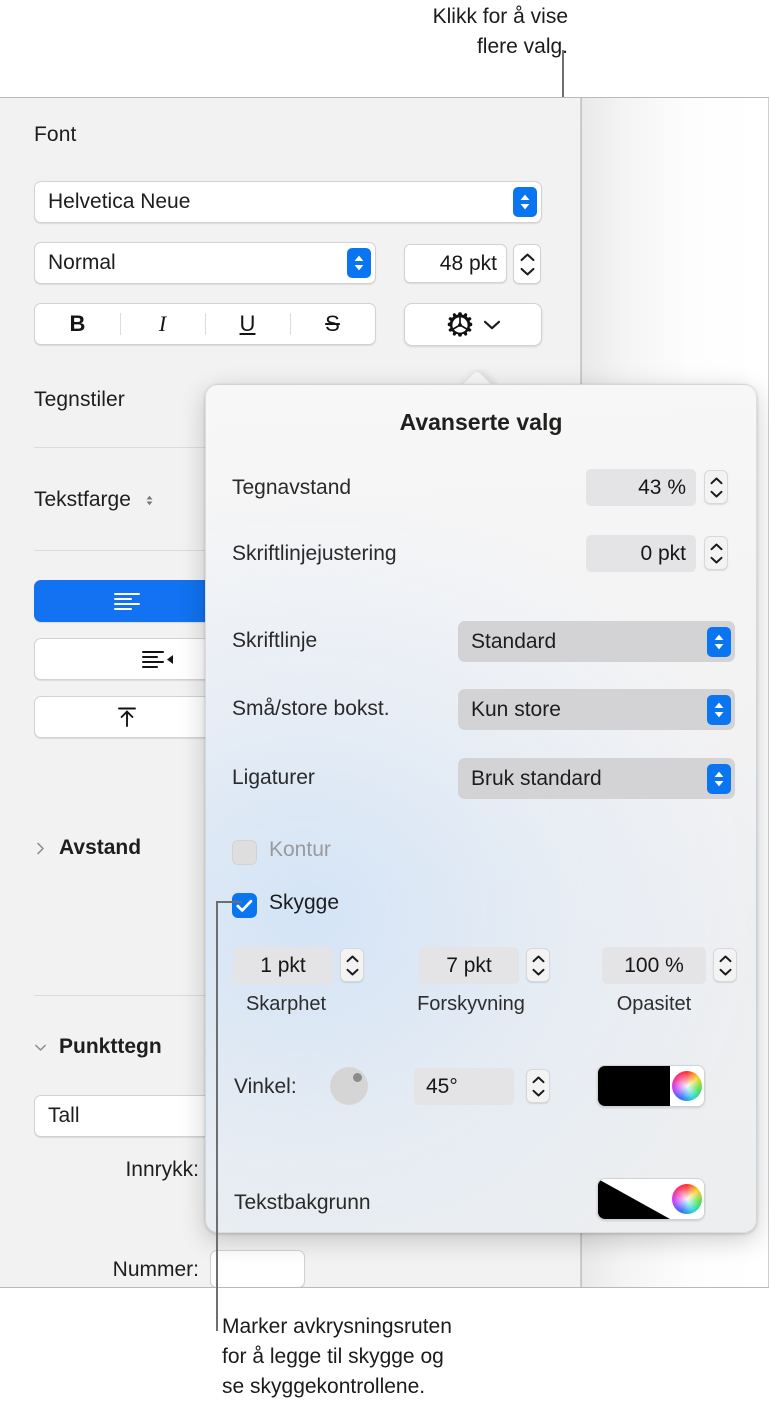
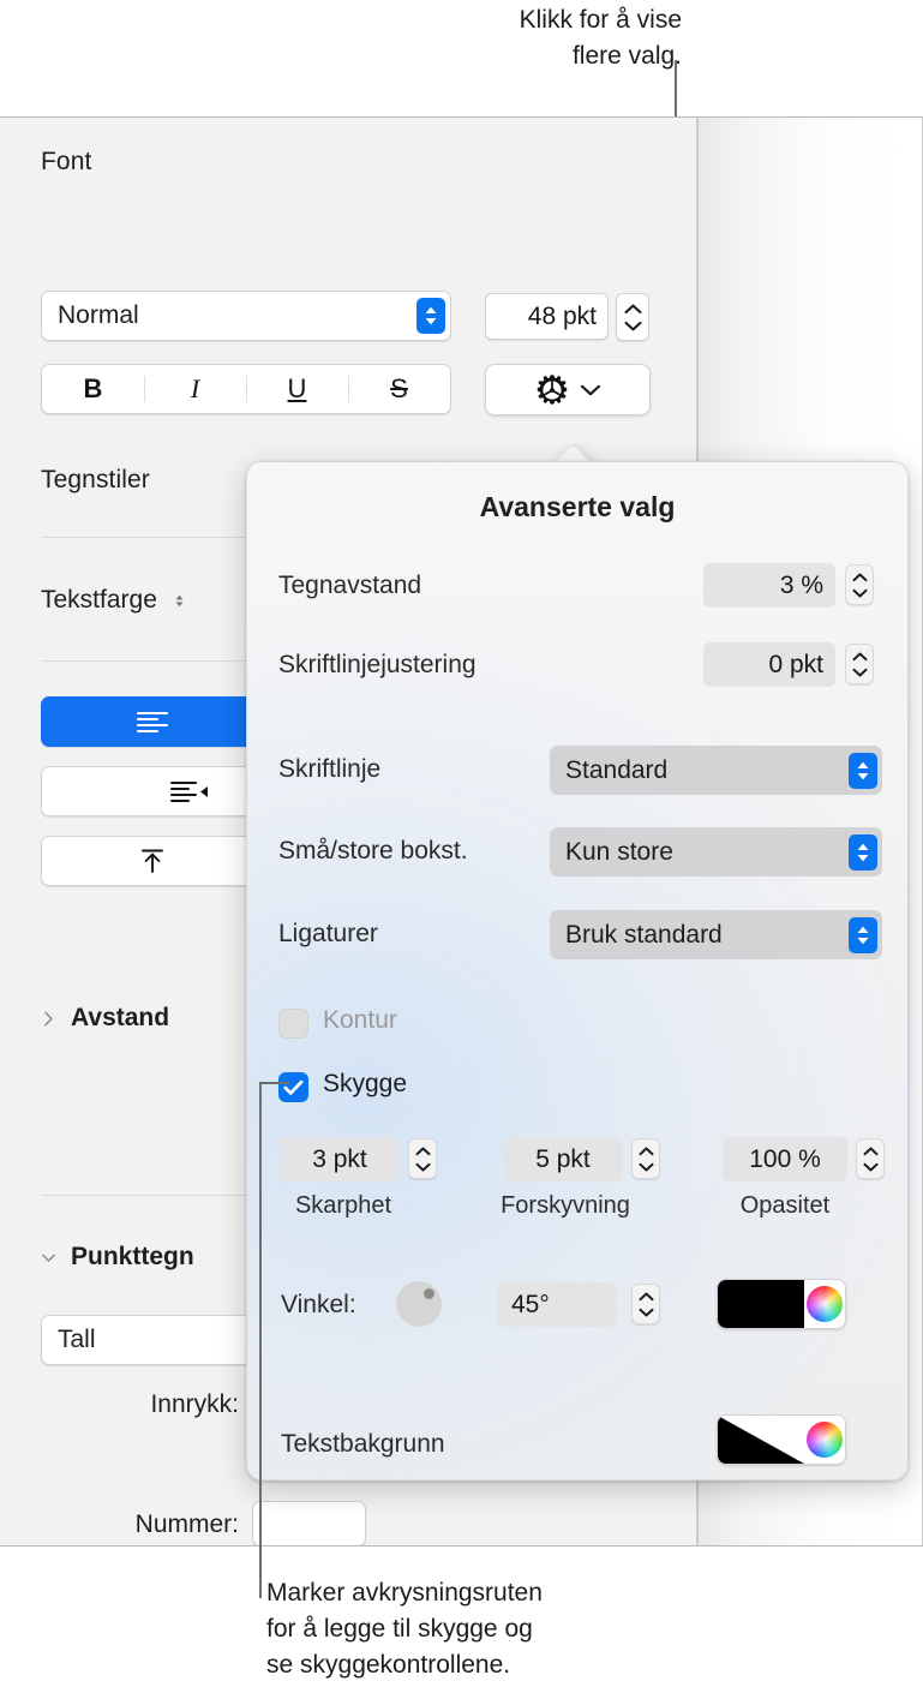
  Klikk for å vise
  flere valg.
  Font
- Helvetica Neue
  Normal
  48 pkt
  B
  I
  U
  S
  Tegnstiler
  Tekstfarge
  Avstand
  Punkttegn
  Tall
  Innrykk:
  Nummer:
  Avanserte valg
  Tegnavstand
- 43 %
+ 3 %
  Skriftlinjejustering
  0 pkt
  Skriftlinje
  Standard
  Små/store bokst.
  Kun store
  Ligaturer
  Bruk standard
  Kontur
  Skygge
- 1 pkt
+ 3 pkt
  Skarphet
- 7 pkt
+ 5 pkt
  Forskyvning
  100 %
  Opasitet
  Vinkel:
  45°
  Tekstbakgrunn
  Marker avkrysningsruten
  for å legge til skygge og
  se skyggekontrollene.
